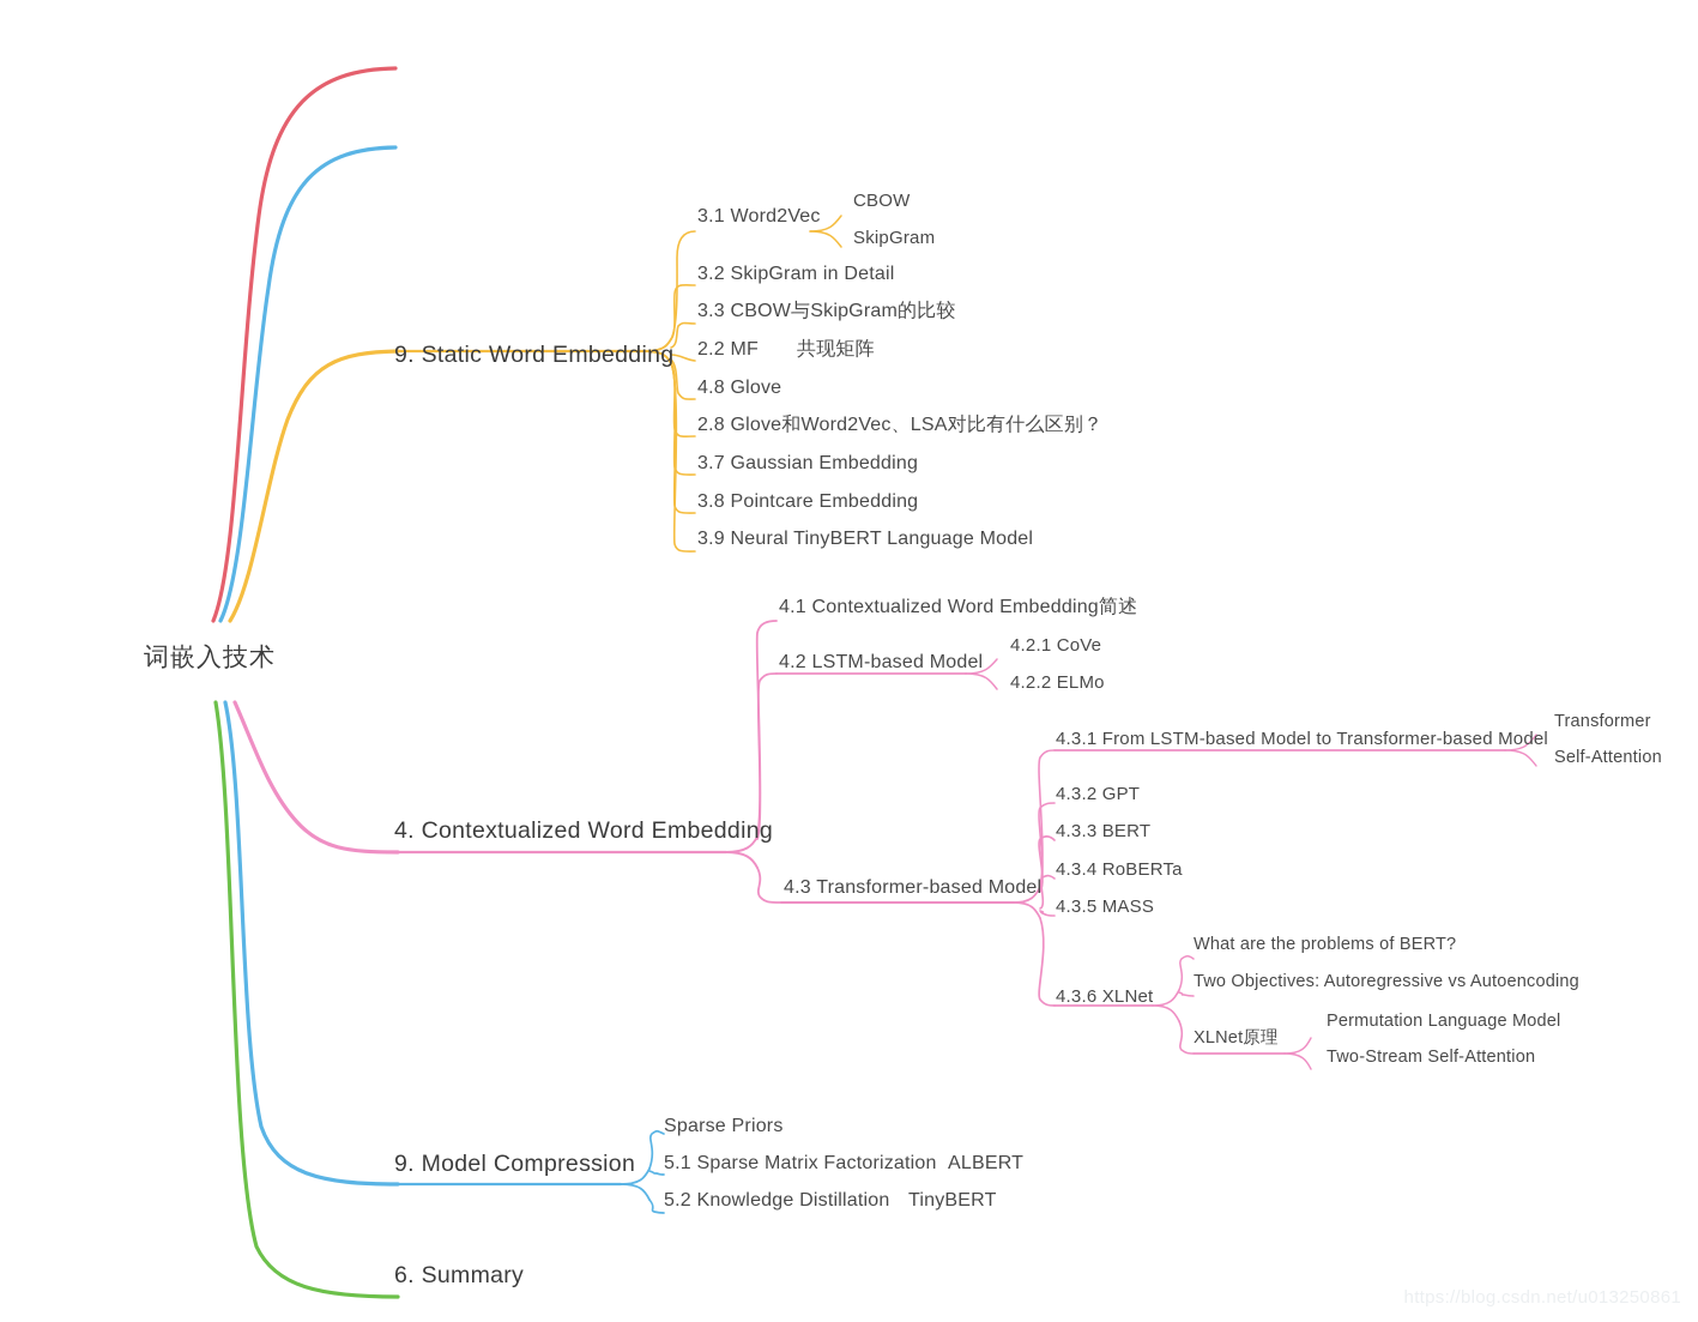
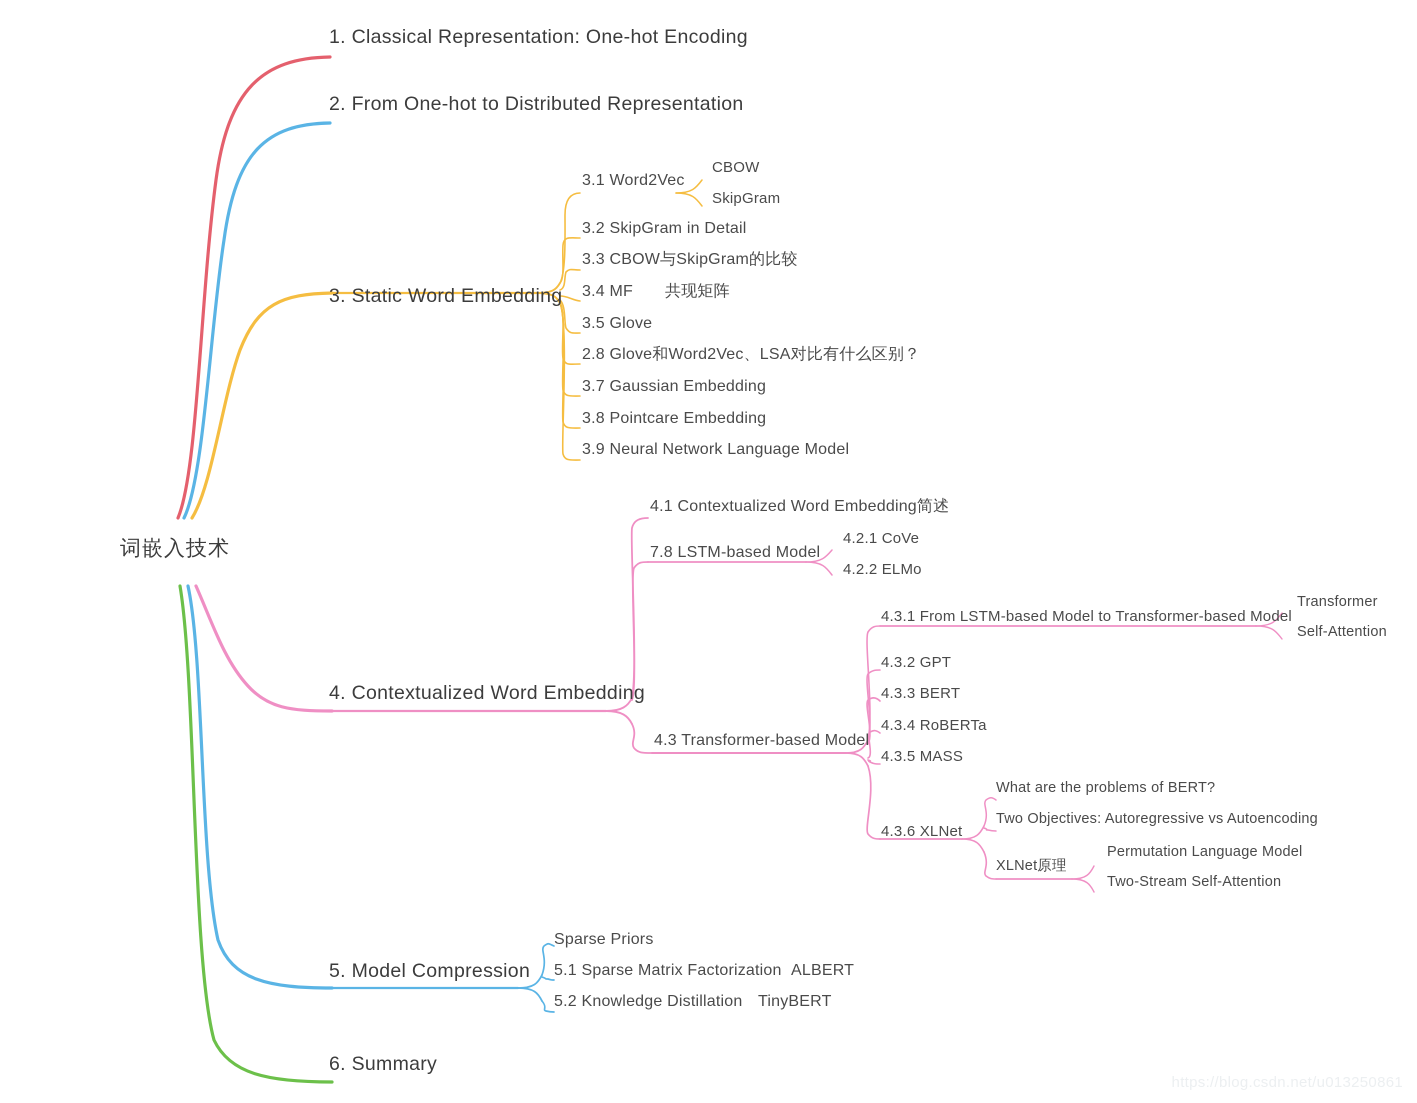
  词嵌入技术
+ 1. Classical Representation: One-hot Encoding
+ 2. From One-hot to Distributed Representation
- 9. Static Word Embedding
+ 3. Static Word Embedding
  3.1 Word2Vec
  CBOW
  SkipGram
  3.2 SkipGram in Detail
  3.3 CBOW与SkipGram的比较
- 2.2 MF
+ 3.4 MF
  共现矩阵
- 4.8 Glove
+ 3.5 Glove
  2.8 Glove和Word2Vec、LSA对比有什么区别？
  3.7 Gaussian Embedding
  3.8 Pointcare Embedding
- 3.9 Neural TinyBERT Language Model
+ 3.9 Neural Network Language Model
  4. Contextualized Word Embedding
  4.1 Contextualized Word Embedding简述
- 4.2 LSTM-based Model
+ 7.8 LSTM-based Model
  4.2.1 CoVe
  4.2.2 ELMo
  4.3 Transformer-based Model
  4.3.1 From LSTM-based Model to Transformer-based Model
  Transformer
  Self-Attention
  4.3.2 GPT
  4.3.3 BERT
  4.3.4 RoBERTa
  4.3.5 MASS
  4.3.6 XLNet
  What are the problems of BERT?
  Two Objectives: Autoregressive vs Autoencoding
  XLNet原理
  Permutation Language Model
  Two-Stream Self-Attention
- 9. Model Compression
+ 5. Model Compression
  Sparse Priors
  5.1 Sparse Matrix Factorization
  ALBERT
  5.2 Knowledge Distillation
  TinyBERT
  6. Summary
